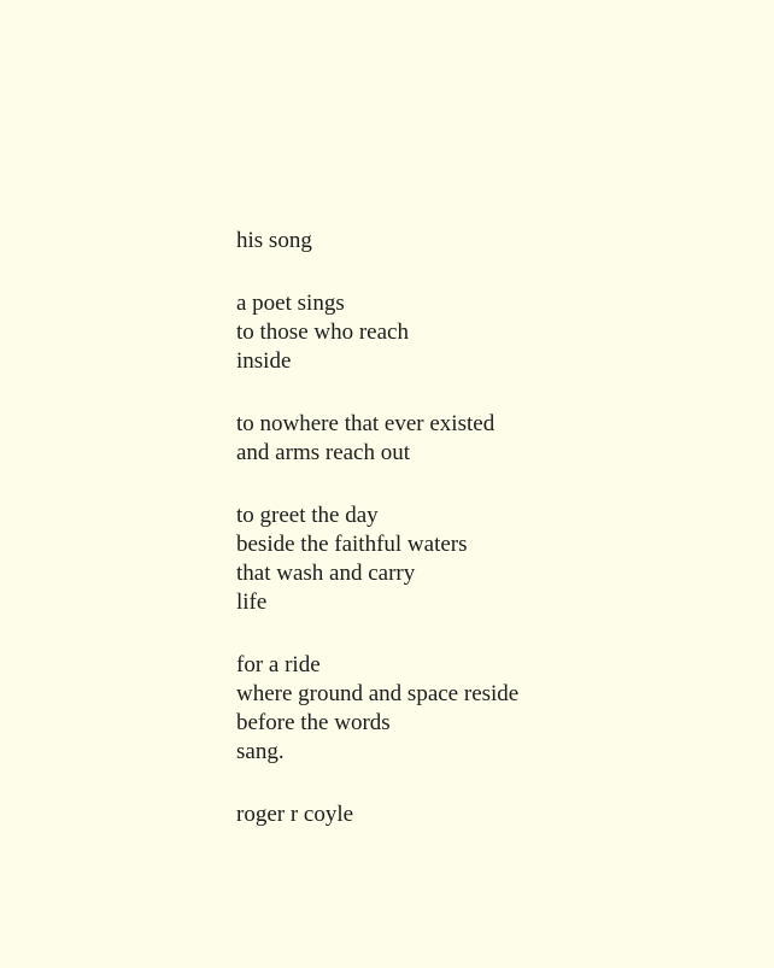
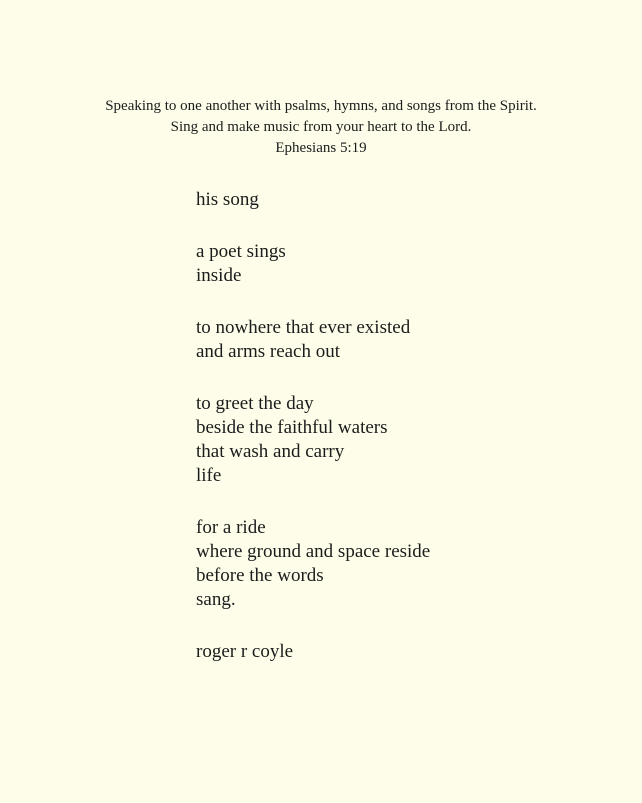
+ Speaking to one another with psalms, hymns, and songs from the Spirit.
+ Sing and make music from your heart to the Lord.
+ Ephesians 5:19
  his song
  a poet sings
- to those who reach
  inside
  to nowhere that ever existed
  and arms reach out
  to greet the day
  beside the faithful waters
  that wash and carry
  life
  for a ride
  where ground and space reside
  before the words
  sang.
  roger r coyle
